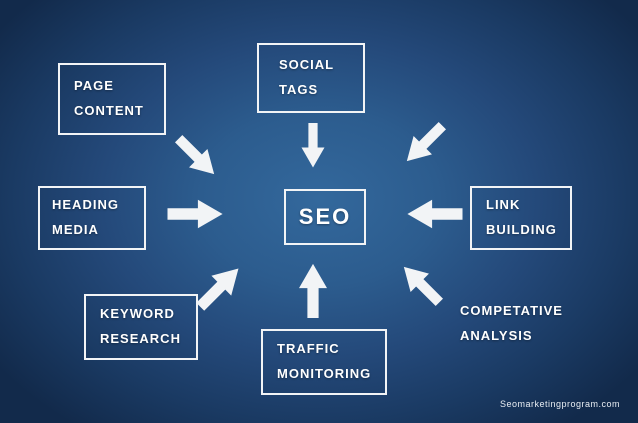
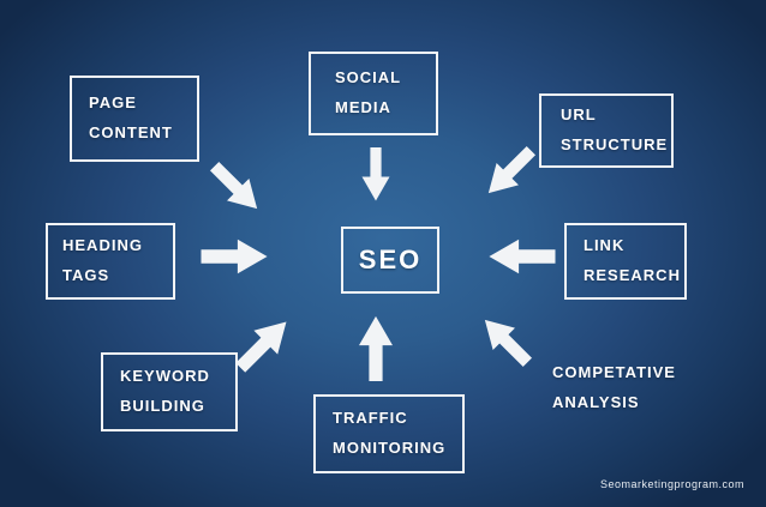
  PAGE
  CONTENT
  SOCIAL
- TAGS
+ MEDIA
+ URL
+ STRUCTURE
  HEADING
- MEDIA
+ TAGS
  LINK
- BUILDING
+ RESEARCH
  KEYWORD
- RESEARCH
+ BUILDING
  TRAFFIC
  MONITORING
  COMPETATIVE
  ANALYSIS
  SEO
  Seomarketingprogram.com
